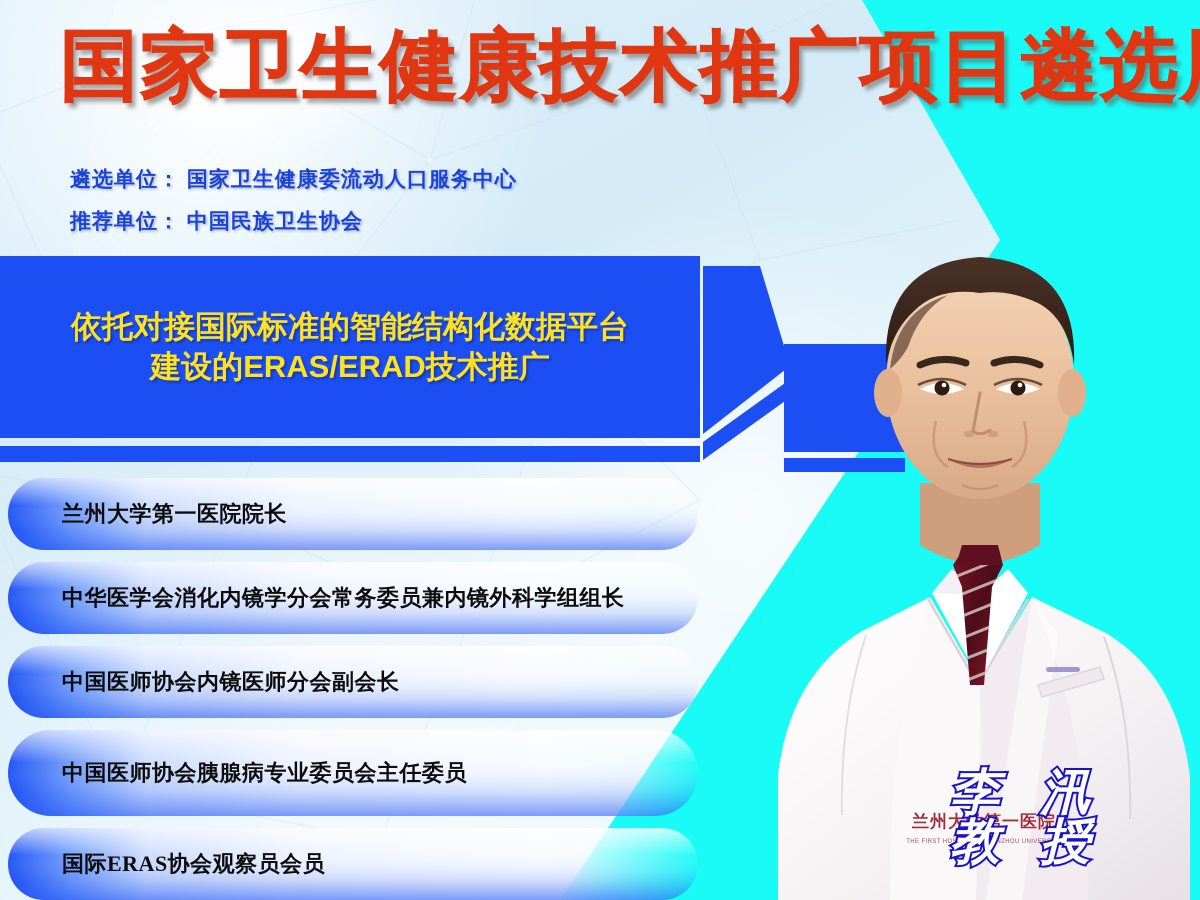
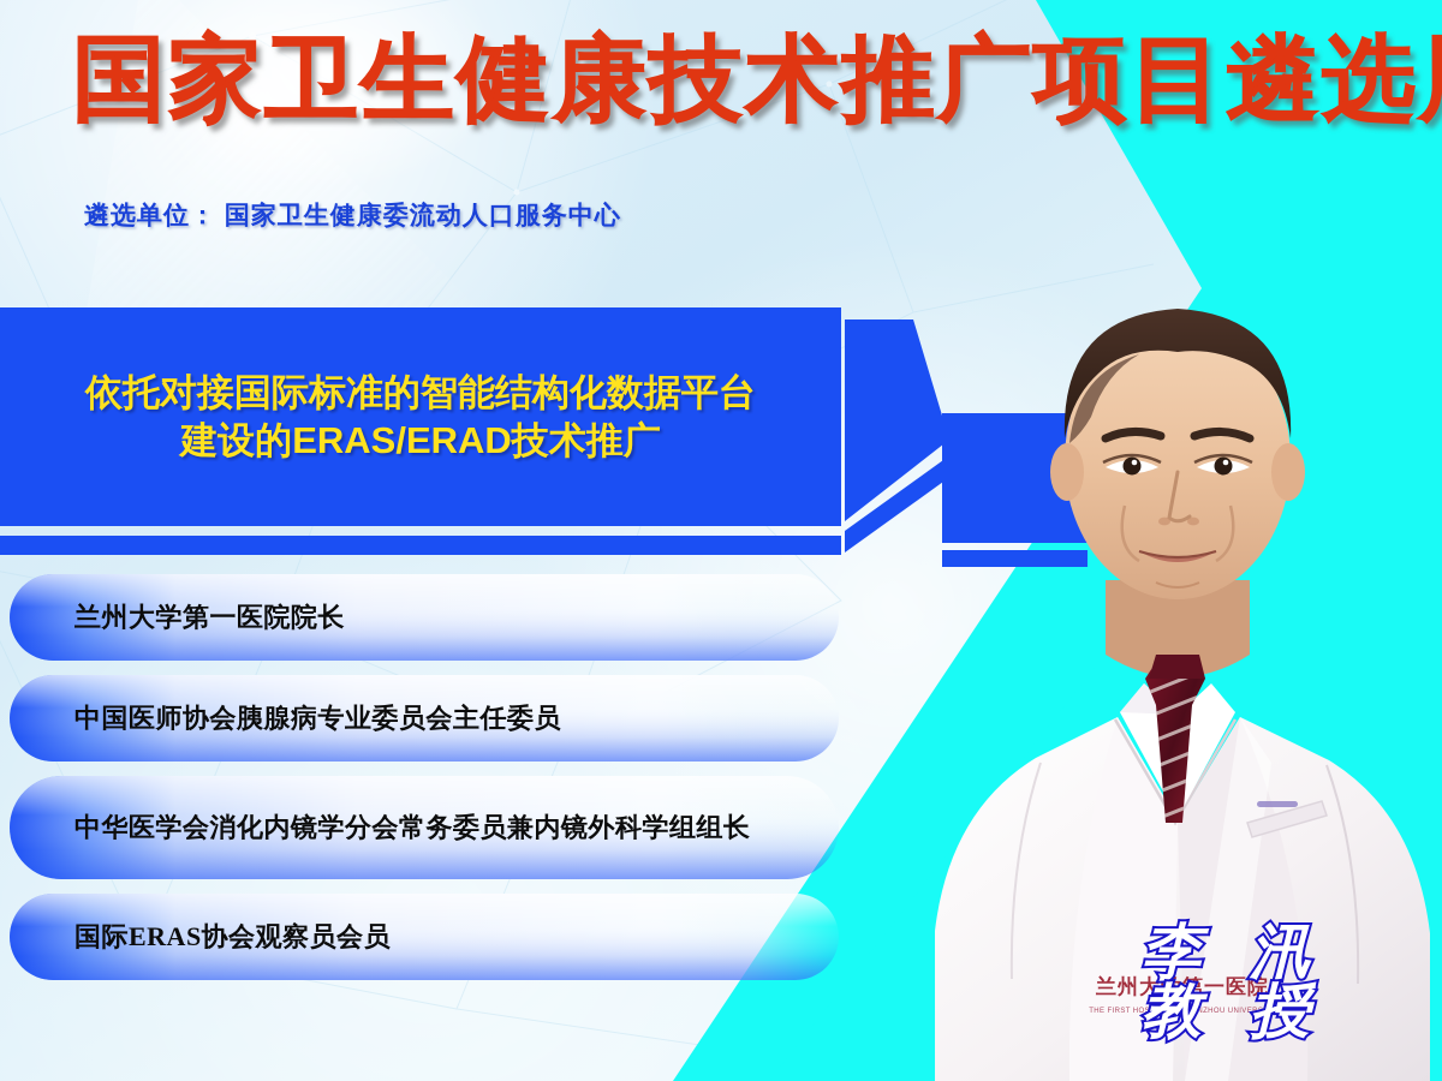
  国家卫生健康技术推广项目遴选
  遴选单位： 国家卫生健康委流动人口服务中心
- 推荐单位： 中国民族卫生协会
  依托对接国际标准的智能结构化数据平台
  建设的ERAS/ERAD技术推广
  兰州大学第一医院院长
- 中华医学会消化内镜学分会常务委员兼内镜外科学组组长
+ 中国医师协会胰腺病专业委员会主任委员
- 中国医师协会内镜医师分会副会长
- 中国医师协会胰腺病专业委员会主任委员
+ 中华医学会消化内镜学分会常务委员兼内镜外科学组组长
  国际ERAS协会观察员会员
  兰州大学第一医院
  李 汛
  教 授
